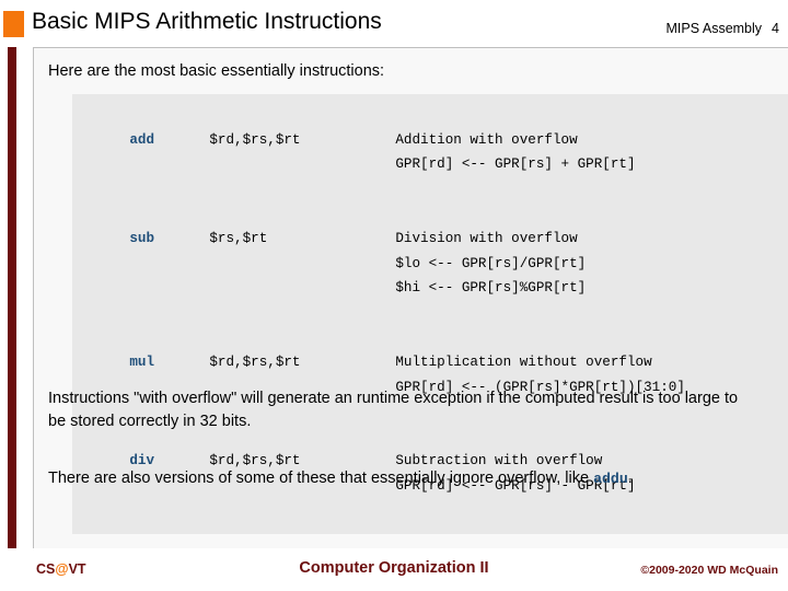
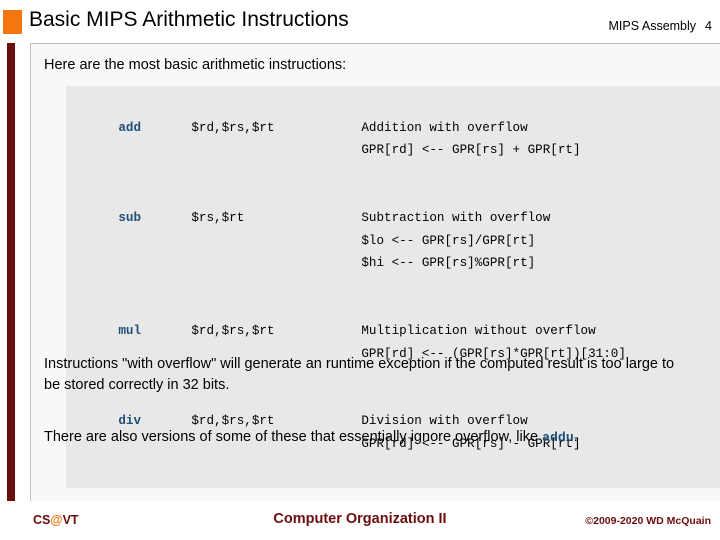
  Basic MIPS Arithmetic Instructions
  MIPS Assembly 4
- Here are the most basic essentially instructions:
+ Here are the most basic arithmetic instructions:
  add $rd,$rs,$rt
  Addition with overflow
  GPR[rd] <-- GPR[rs] + GPR[rt]
  sub $rs,$rt
- Division with overflow
+ Subtraction with overflow
  $lo <-- GPR[rs]/GPR[rt]
  $hi <-- GPR[rs]%GPR[rt]
  mul $rd,$rs,$rt
  Multiplication without overflow
  GPR[rd] <-- (GPR[rs]*GPR[rt])[31:0]
  div $rd,$rs,$rt
- Subtraction with overflow
+ Division with overflow
  GPR[rd] <-- GPR[rs] - GPR[rt]
  Instructions "with overflow" will generate an runtime exception if the computed result is too large to be stored correctly in 32 bits.
  There are also versions of some of these that essentially ignore overflow, like addu.
  CS@VT
  Computer Organization II
  ©2009-2020 WD McQuain
